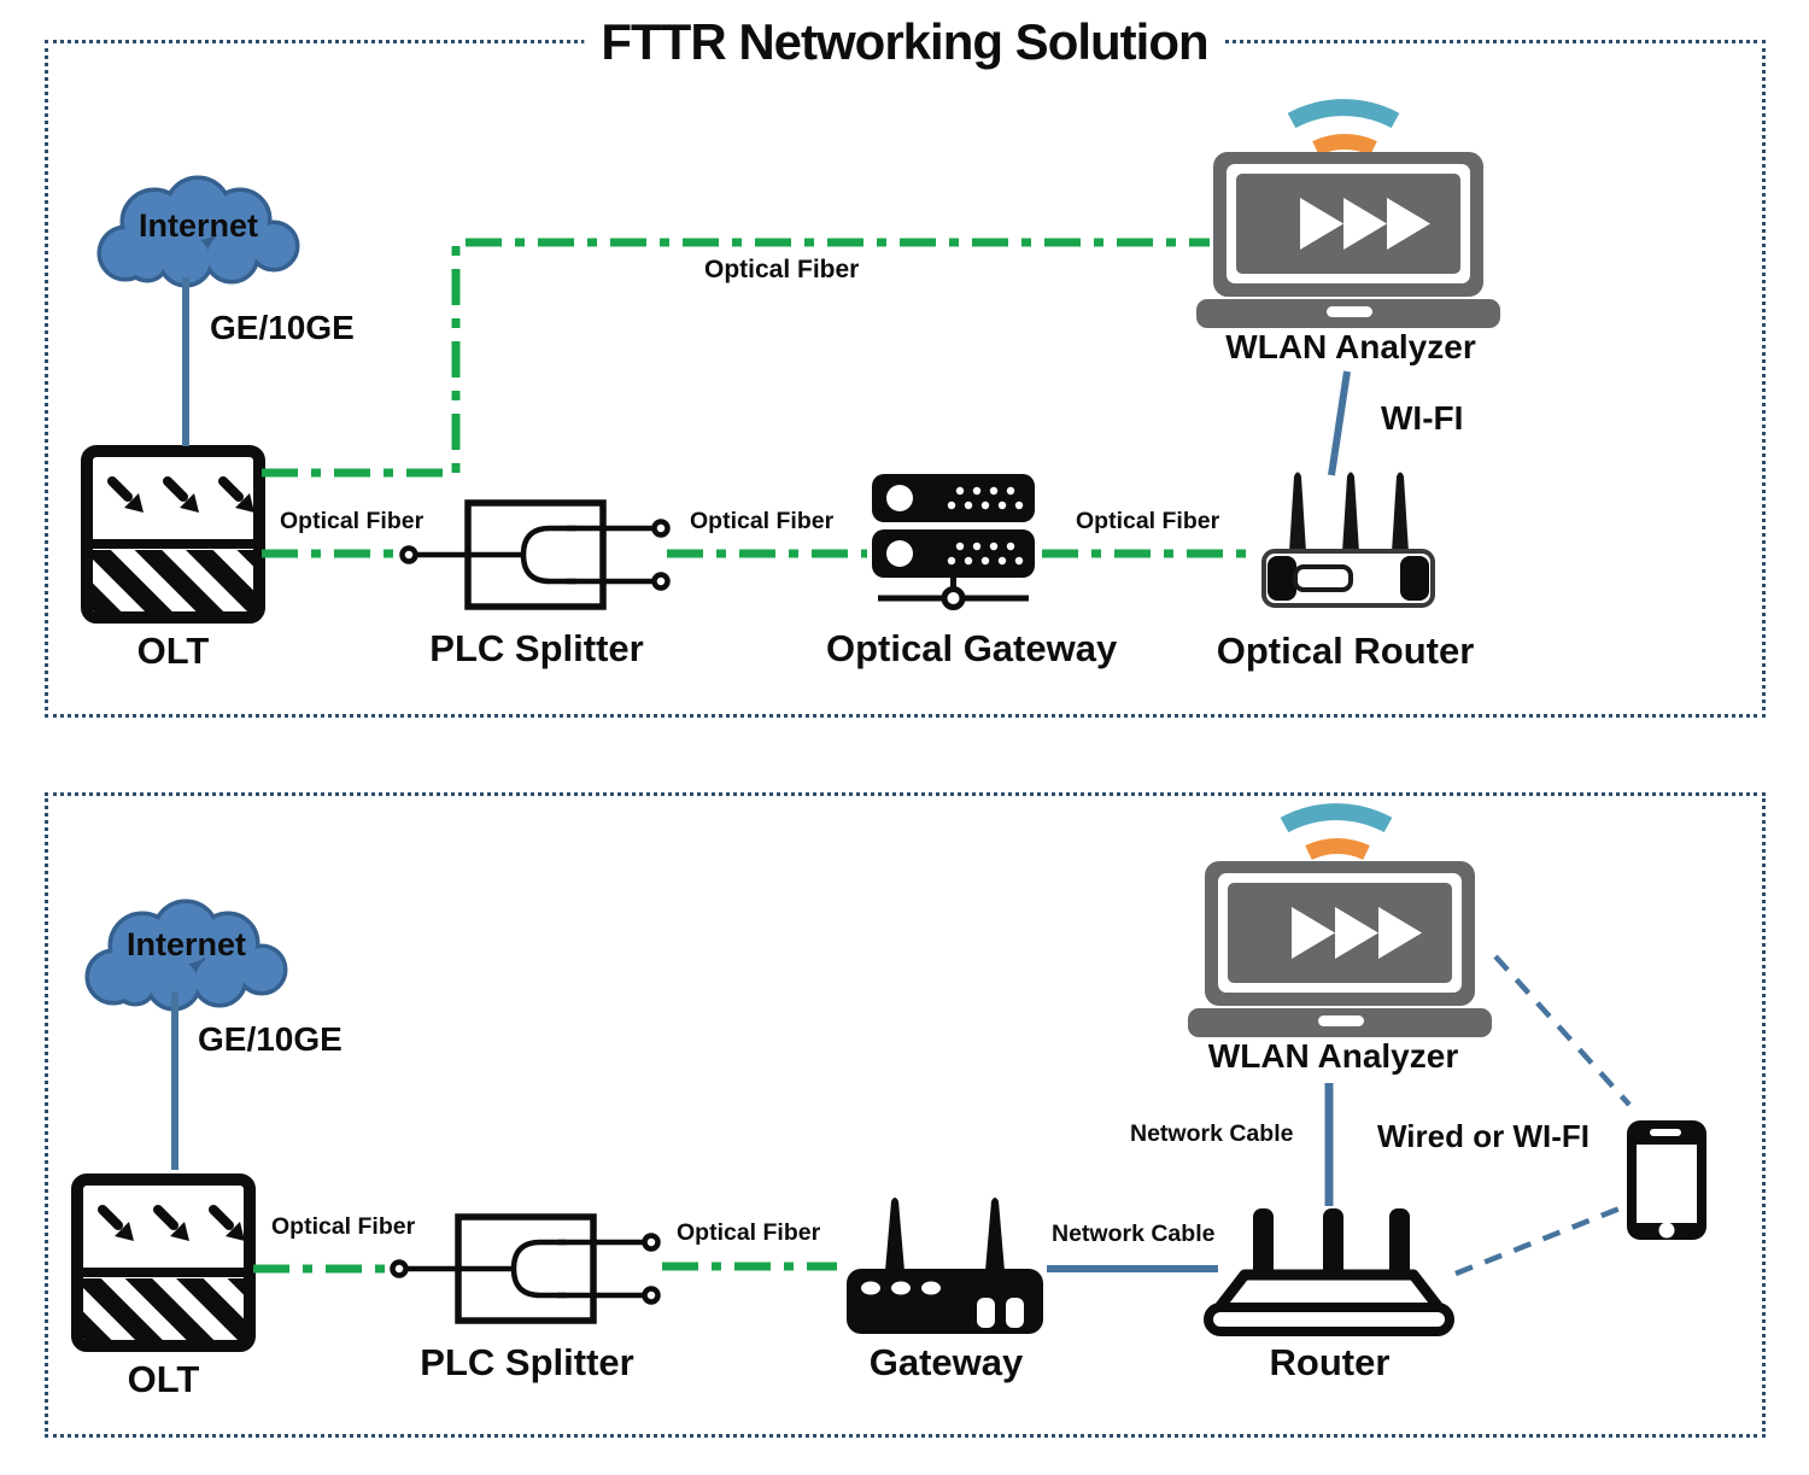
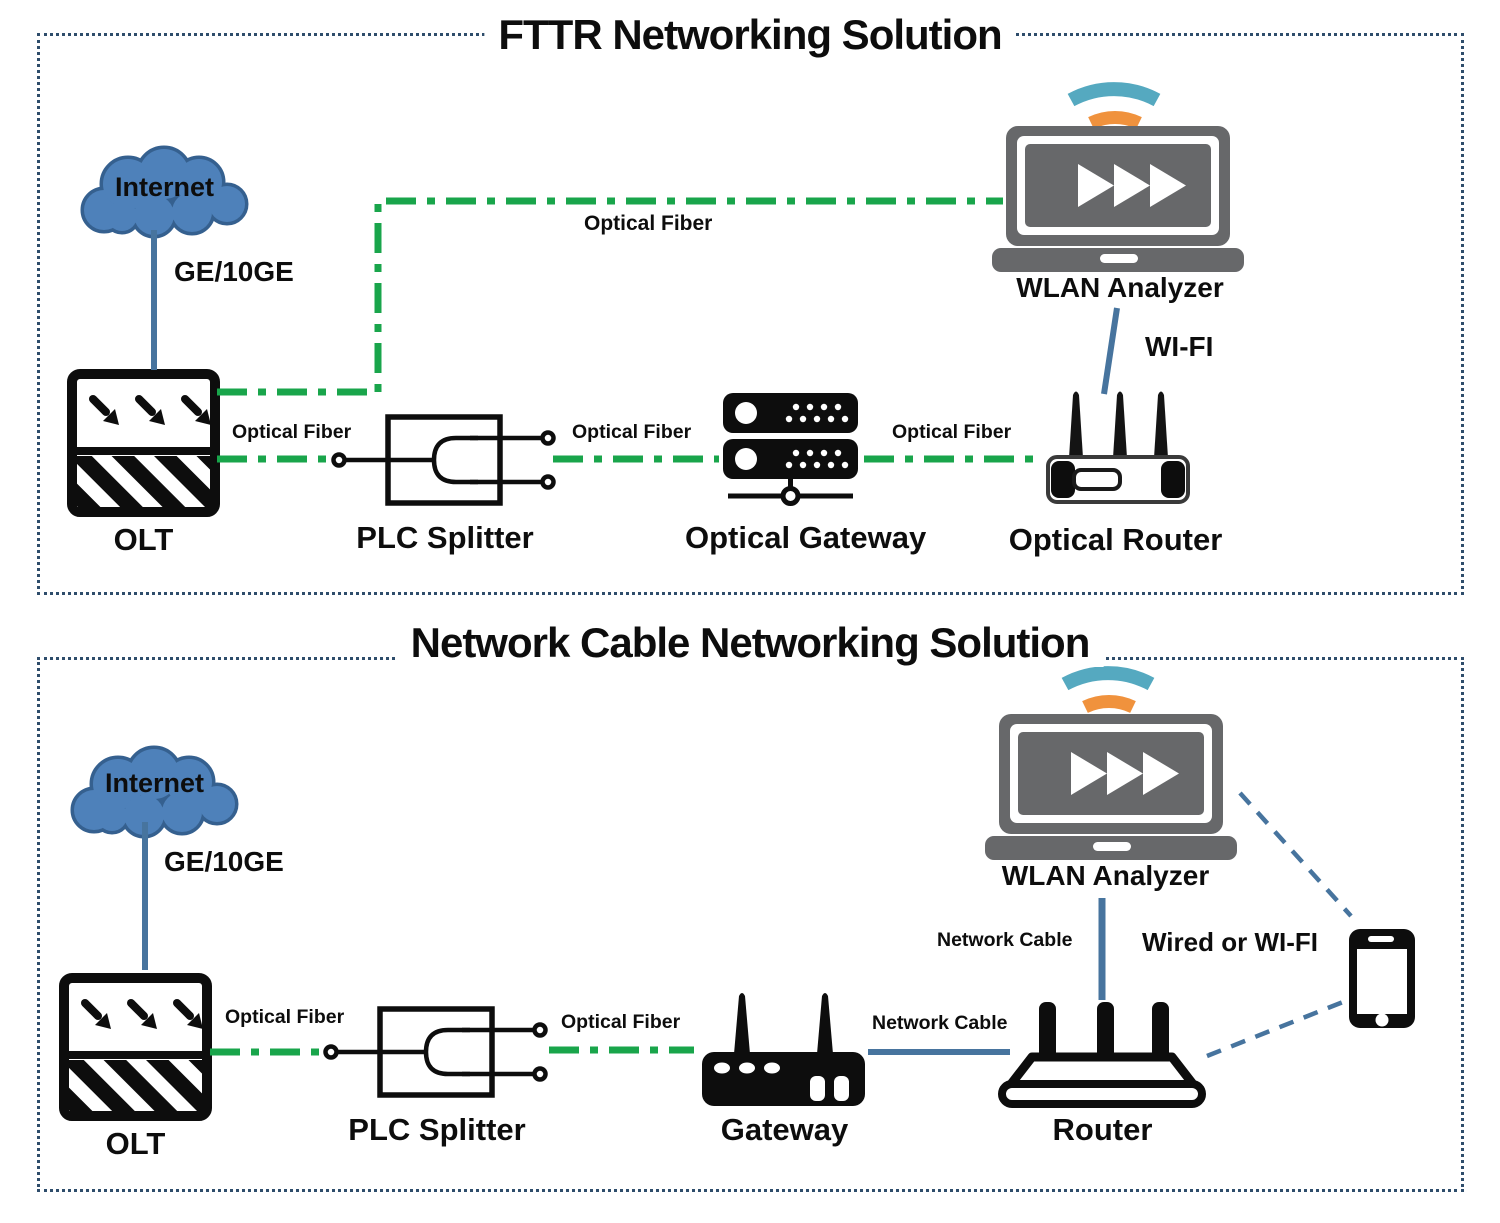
  FTTR Networking Solution
+ Network Cable Networking Solution
  Internet
  OLT
  PLC Splitter
  Optical Gateway
  Optical Router
  WLAN Analyzer
  GE/10GE
  Optical Fiber
  Optical Fiber
  Optical Fiber
  Optical Fiber
  WI-FI
  Internet
  OLT
  PLC Splitter
  Gateway
  Router
  WLAN Analyzer
  GE/10GE
  Optical Fiber
  Optical Fiber
  Network Cable
  Network Cable
  Wired or WI-FI
